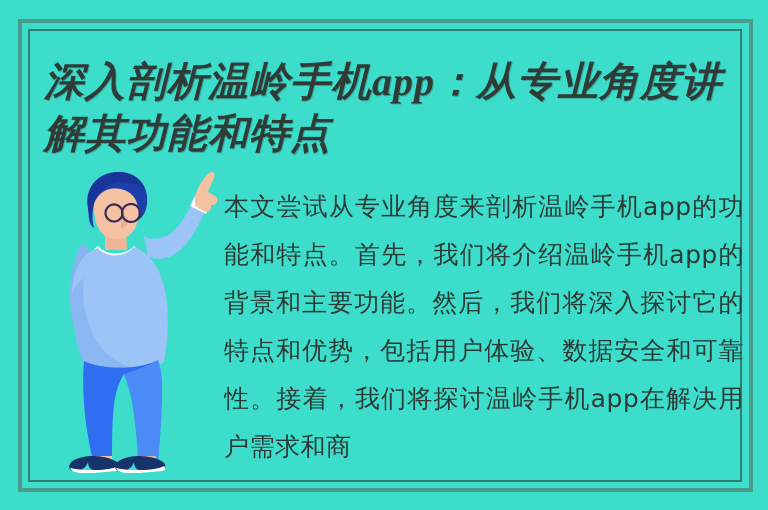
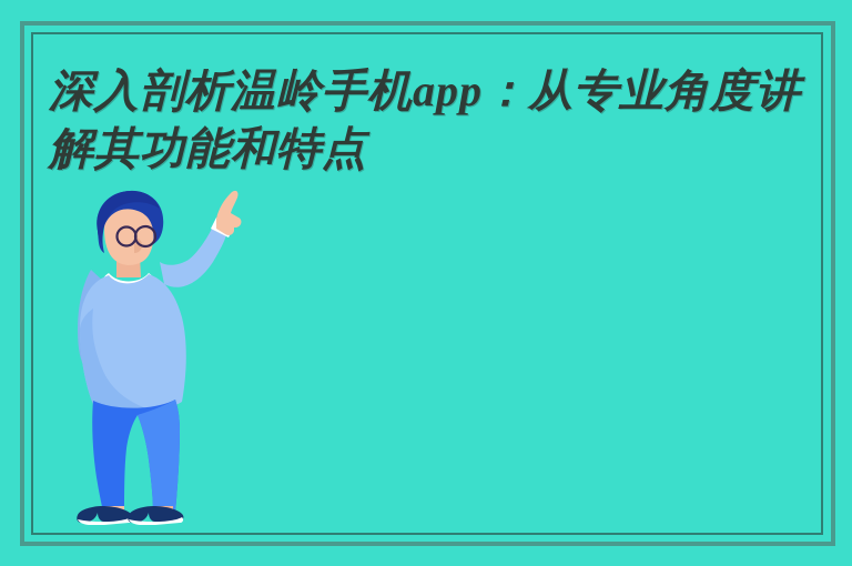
  深入剖析温岭手机app：从专业角度讲解其功能和特点
- 本文尝试从专业角度来剖析温岭手机app的功能和特点。首先，我们将介绍温岭手机app的背景和主要功能。然后，我们将深入探讨它的特点和优势，包括用户体验、数据安全和可靠性。接着，我们将探讨温岭手机app在解决用户需求和商
